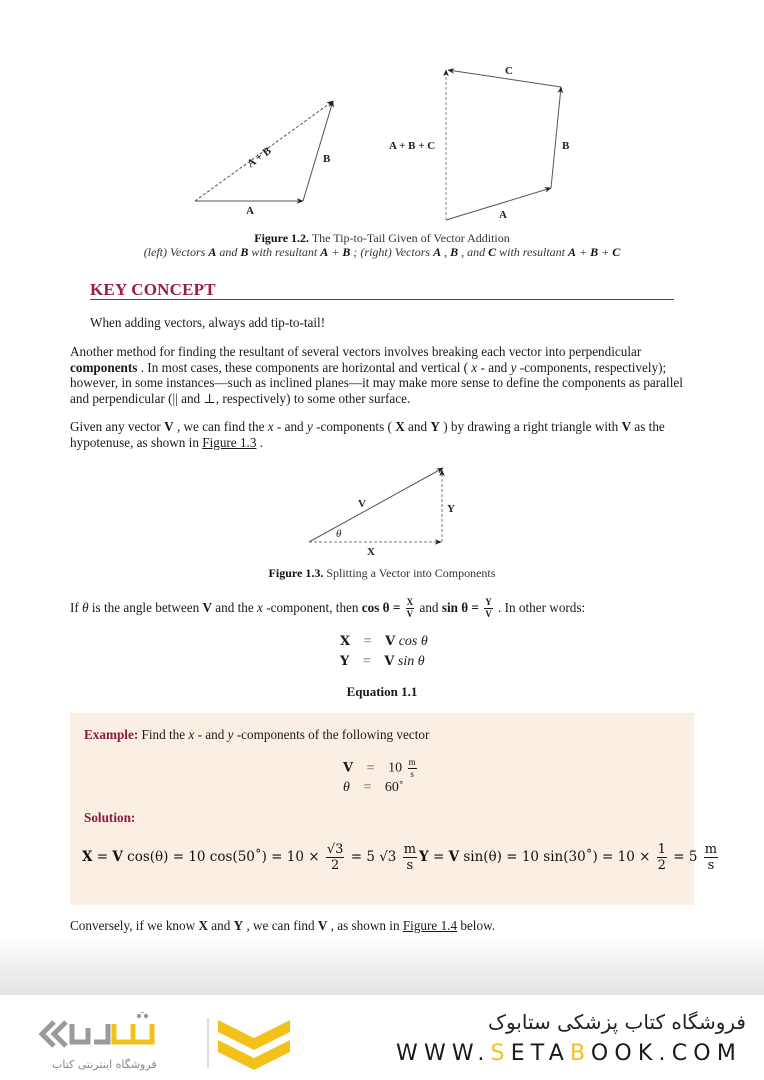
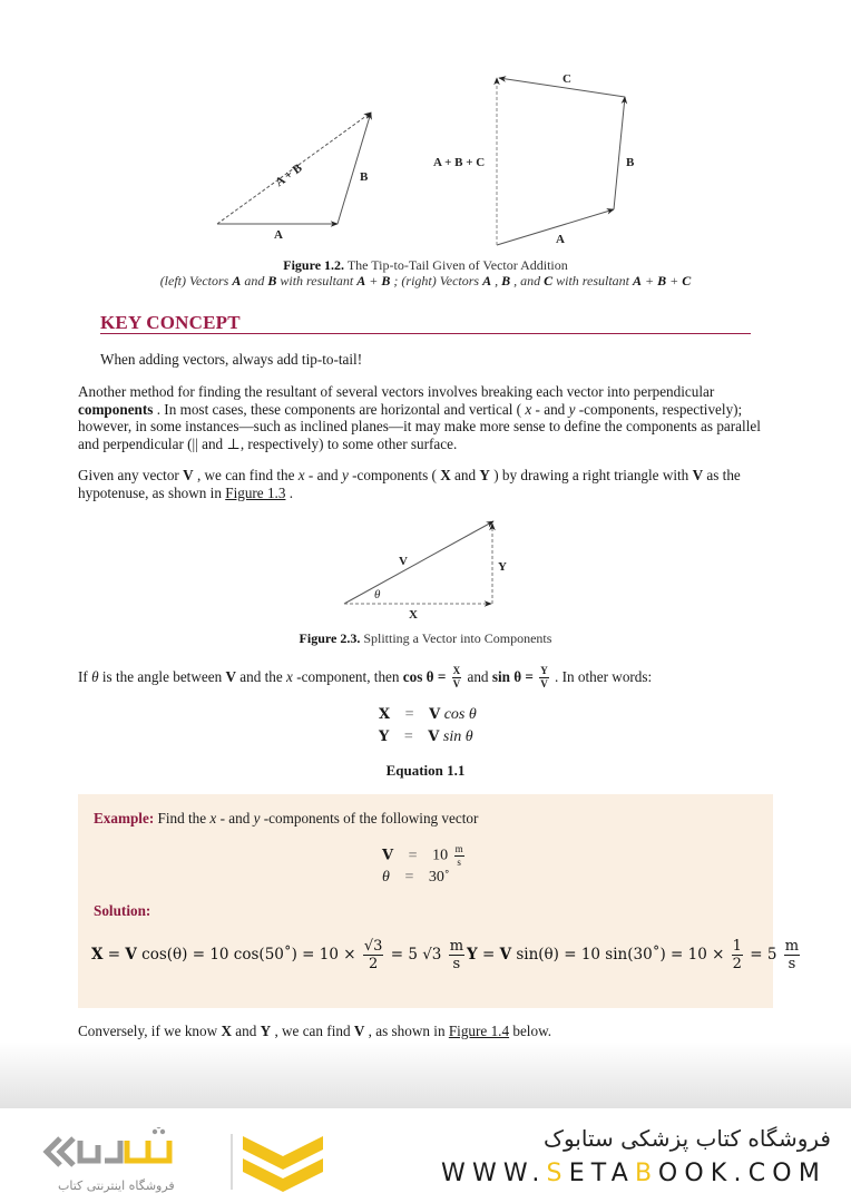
  A
  B
  A
  B
  C
  A + B + C
  Figure 1.2. The Tip-to-Tail Given of Vector Addition
  (left) Vectors A and B with resultant A + B ; (right) Vectors A , B , and C with resultant A + B + C
  KEY CONCEPT
  When adding vectors, always add tip-to-tail!
  Another method for finding the resultant of several vectors involves breaking each vector into perpendicular components . In most cases, these components are horizontal and vertical ( x - and y -components, respectively); however, in some instances—such as inclined planes—it may make more sense to define the components as parallel and perpendicular (|| and ⊥, respectively) to some other surface.
  Given any vector V , we can find the x - and y -components ( X and Y ) by drawing a right triangle with V as the hypotenuse, as shown in Figure 1.3 .
  V
  Y
  X
  θ
- Figure 1.3. Splitting a Vector into Components
+ Figure 2.3. Splitting a Vector into Components
  If θ is the angle between V and the x -component, then cos θ =
  X
  V
  and sin θ =
  Y
  V
  . In other words:
  X = V cos θ
  Y = V sin θ
  Equation 1.1
  Example: Find the x - and y -components of the following vector
  V = 10
  m
  s
- θ = 60˚
+ θ = 30˚
  Solution:
  X = V cos(θ) = 10 cos(50˚) = 10 ×
  √3
  2
  = 5 √3
  m
  s
  Y = V sin(θ) = 10 sin(30˚) = 10 ×
  1
  2
  = 5
  m
  s
  Conversely, if we know X and Y , we can find V , as shown in Figure 1.4 below.
  فروشگاه اینترنتی کتاب
  فروشگاه کتاب پزشکی ستابوک
  WWW.SETABOOK.COM
